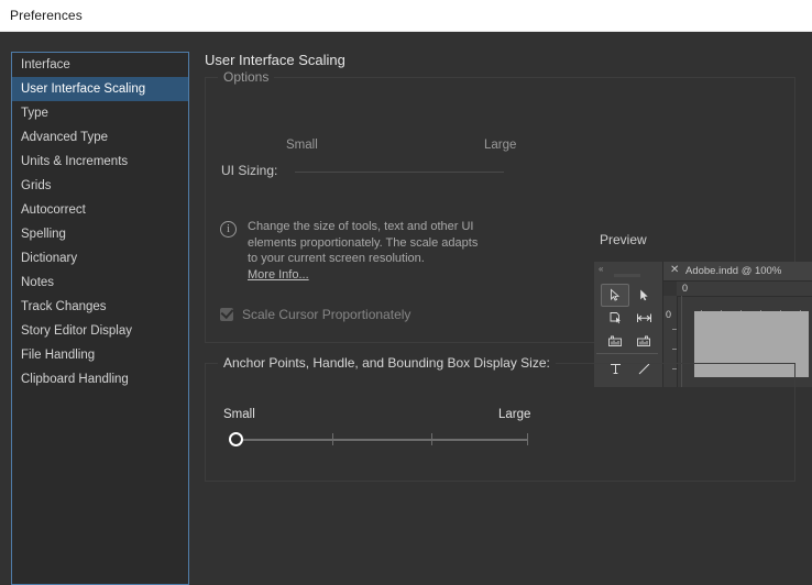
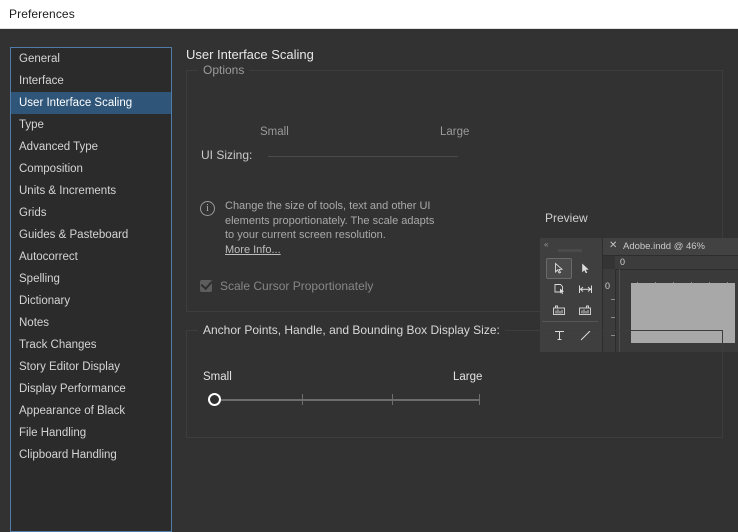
  Preferences
+ General
  Interface
  User Interface Scaling
  Type
  Advanced Type
+ Composition
  Units & Increments
  Grids
+ Guides & Pasteboard
  Autocorrect
  Spelling
  Dictionary
  Notes
  Track Changes
  Story Editor Display
+ Display Performance
+ Appearance of Black
  File Handling
  Clipboard Handling
  User Interface Scaling
  Options
  UI Sizing:
  Small
  Large
  i
  Change the size of tools, text and other UI elements proportionately. The scale adapts to your current screen resolution.
  More Info...
  Scale Cursor Proportionately
  Preview
  «
  ✕
- Adobe.indd @ 100%
+ Adobe.indd @ 46%
  0
  0
  Anchor Points, Handle, and Bounding Box Display Size:
  Small
  Large
